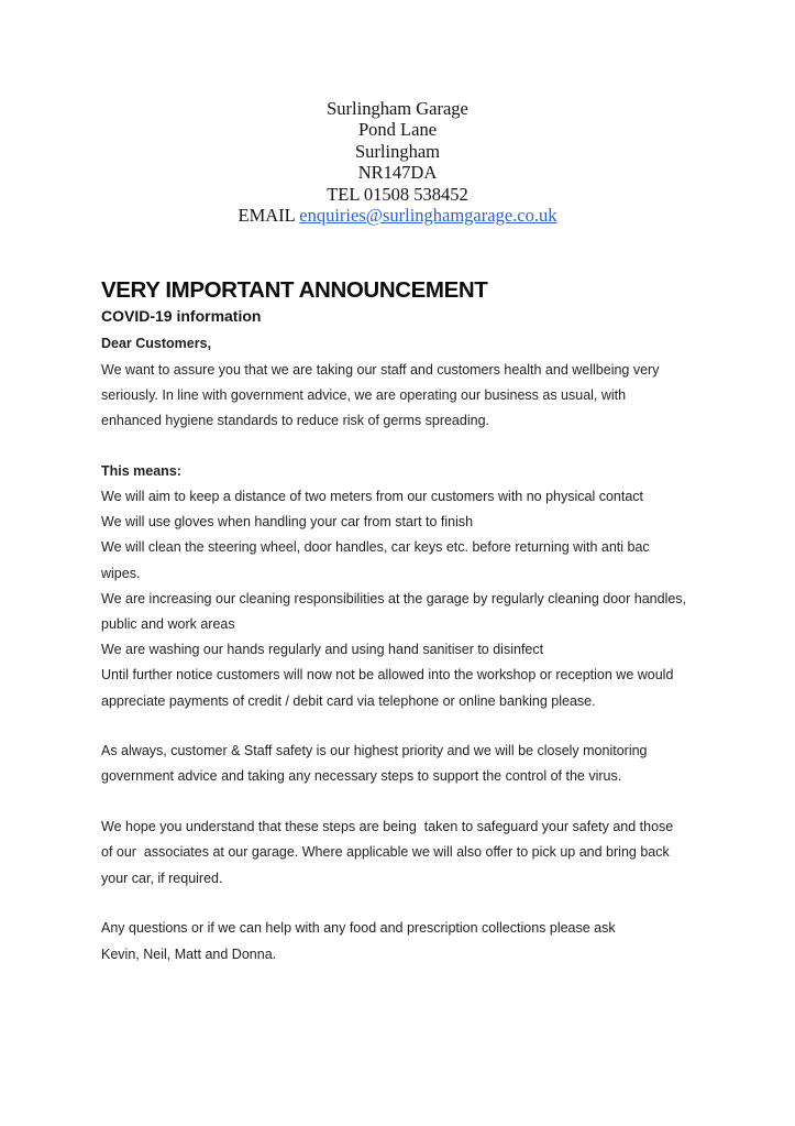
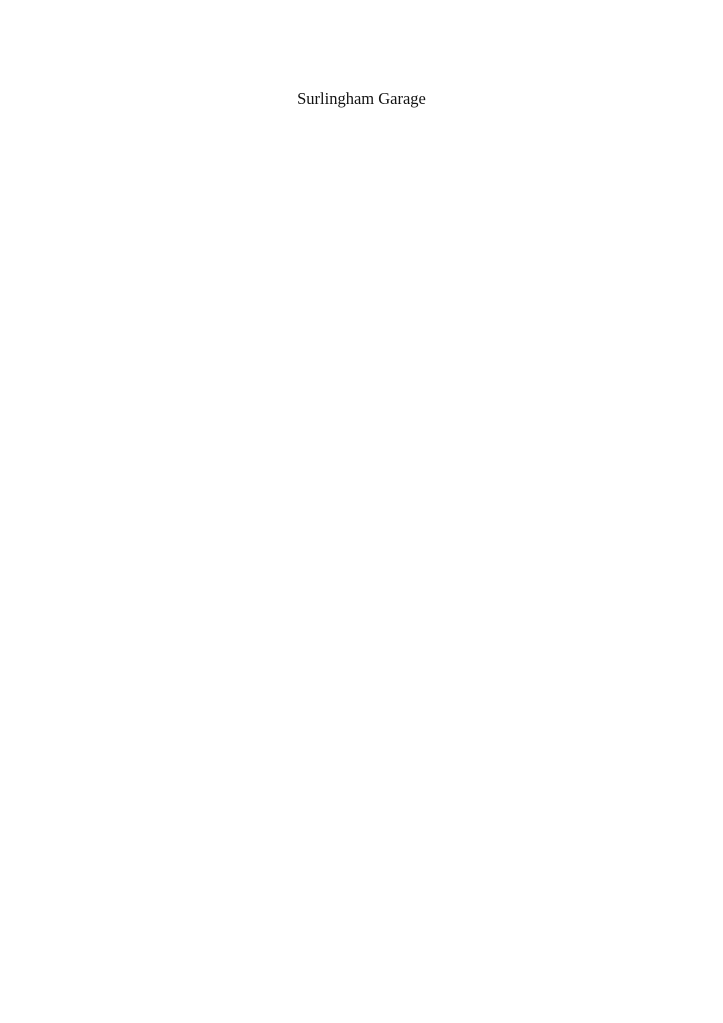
  Surlingham Garage
- Pond Lane
- Surlingham
- NR147DA
- TEL 01508 538452
- EMAIL enquiries@surlinghamgarage.co.uk
- VERY IMPORTANT ANNOUNCEMENT
- COVID-19 information
- Dear Customers,
- We want to assure you that we are taking our staff and customers health and wellbeing very seriously. In line with government advice, we are operating our business as usual, with enhanced hygiene standards to reduce risk of germs spreading.
- This means:
- We will aim to keep a distance of two meters from our customers with no physical contact
- We will use gloves when handling your car from start to finish
- We will clean the steering wheel, door handles, car keys etc. before returning with anti bac wipes.
- We are increasing our cleaning responsibilities at the garage by regularly cleaning door handles, public and work areas
- We are washing our hands regularly and using hand sanitiser to disinfect
- Until further notice customers will now not be allowed into the workshop or reception we would appreciate payments of credit / debit card via telephone or online banking please.
- As always, customer & Staff safety is our highest priority and we will be closely monitoring government advice and taking any necessary steps to support the control of the virus.
- We hope you understand that these steps are being taken to safeguard your safety and those of our associates at our garage. Where applicable we will also offer to pick up and bring back your car, if required.
- Any questions or if we can help with any food and prescription collections please ask
- Kevin, Neil, Matt and Donna.
